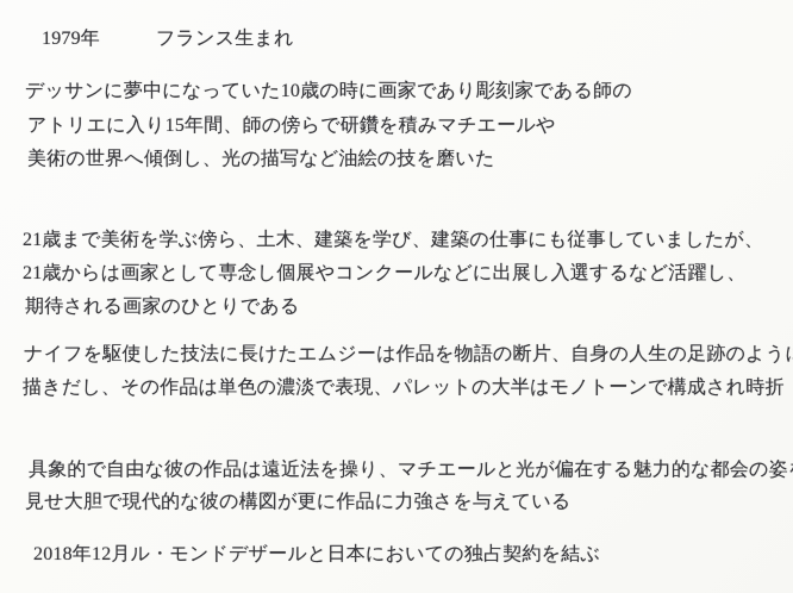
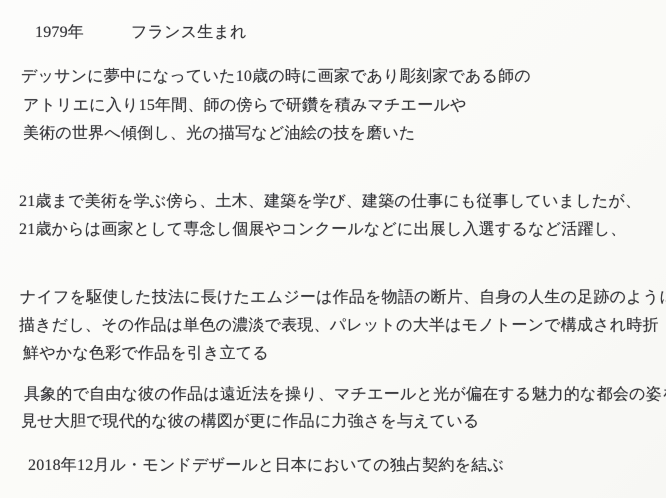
  1979年 フランス生まれ
  デッサンに夢中になっていた10歳の時に画家であり彫刻家である師の
  アトリエに入り15年間、師の傍らで研鑽を積みマチエールや
  美術の世界へ傾倒し、光の描写など油絵の技を磨いた
  21歳まで美術を学ぶ傍ら、土木、建築を学び、建築の仕事にも従事していましたが、
  21歳からは画家として専念し個展やコンクールなどに出展し入選するなど活躍し、
- 期待される画家のひとりである
  ナイフを駆使した技法に長けたエムジーは作品を物語の断片、自身の人生の足跡のよう
  描きだし、その作品は単色の濃淡で表現、パレットの大半はモノトーンで構成され時折
+ 鮮やかな色彩で作品を引き立てる
  具象的で自由な彼の作品は遠近法を操り、マチエールと光が偏在する魅力的な都会の姿
  見せ大胆で現代的な彼の構図が更に作品に力強さを与えている
  2018年12月ル・モンドデザールと日本においての独占契約を結ぶ
